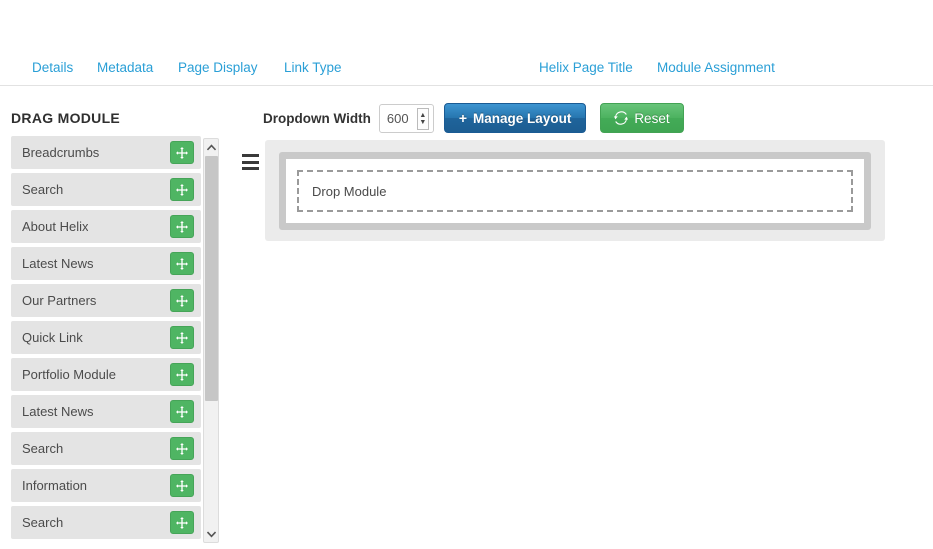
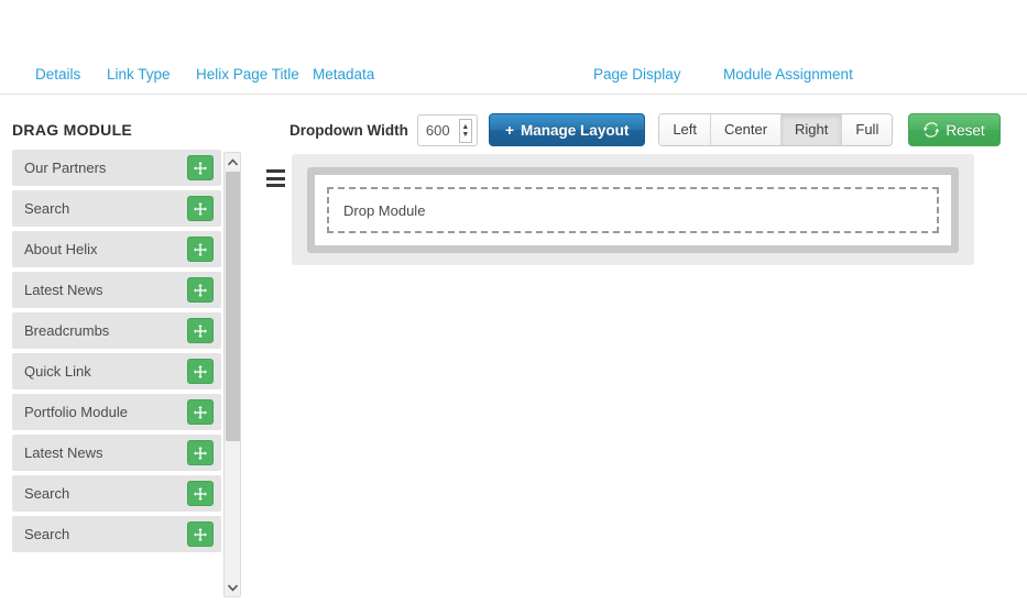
  Details
- Metadata
+ Link Type
- Page Display
+ Helix Page Title
- Link Type
+ Metadata
- Helix Page Title
+ Page Display
  Module Assignment
  DRAG MODULE
- Breadcrumbs
+ Our Partners
  Search
  About Helix
  Latest News
- Our Partners
+ Breadcrumbs
  Quick Link
  Portfolio Module
  Latest News
  Search
- Information
  Search
  Dropdown Width
  600
  +
  Manage Layout
+ Left
+ Center
+ Right
+ Full
  Reset
  Drop Module
